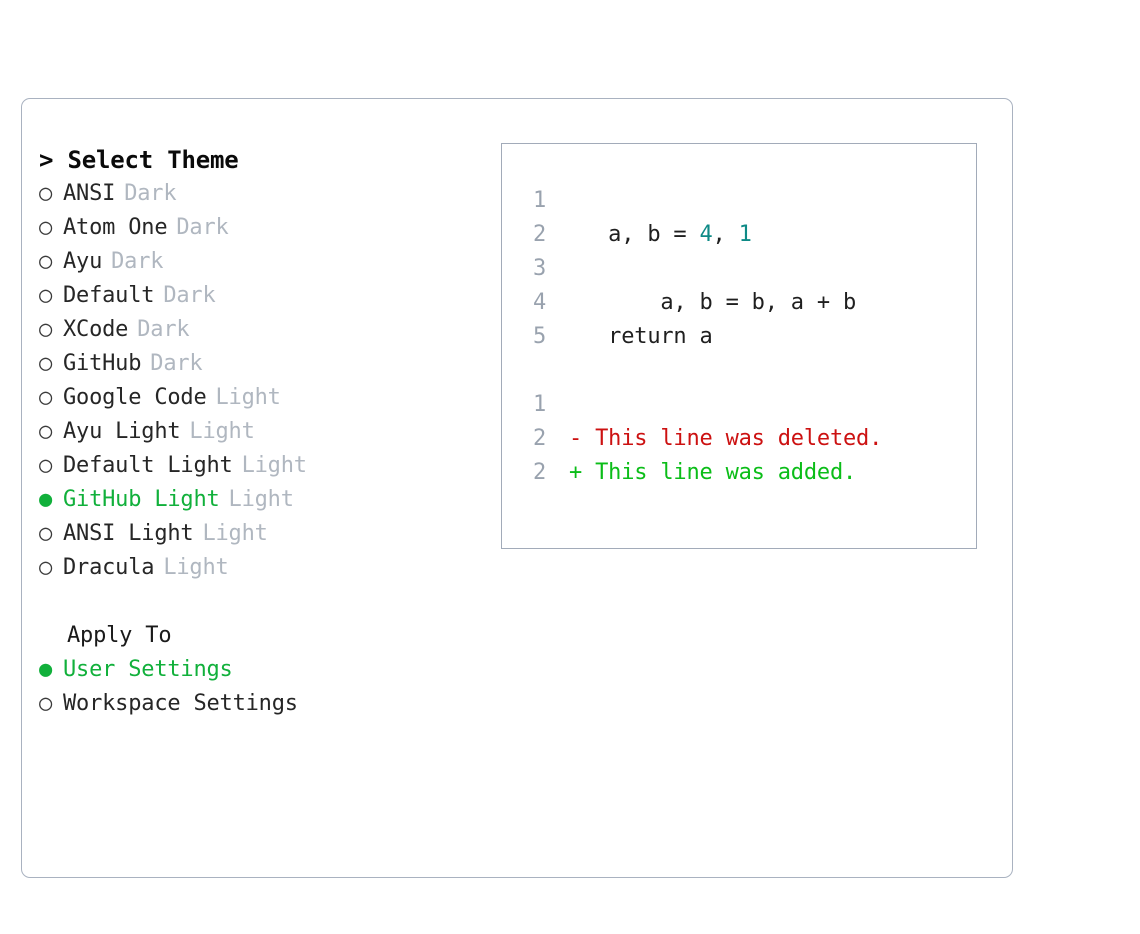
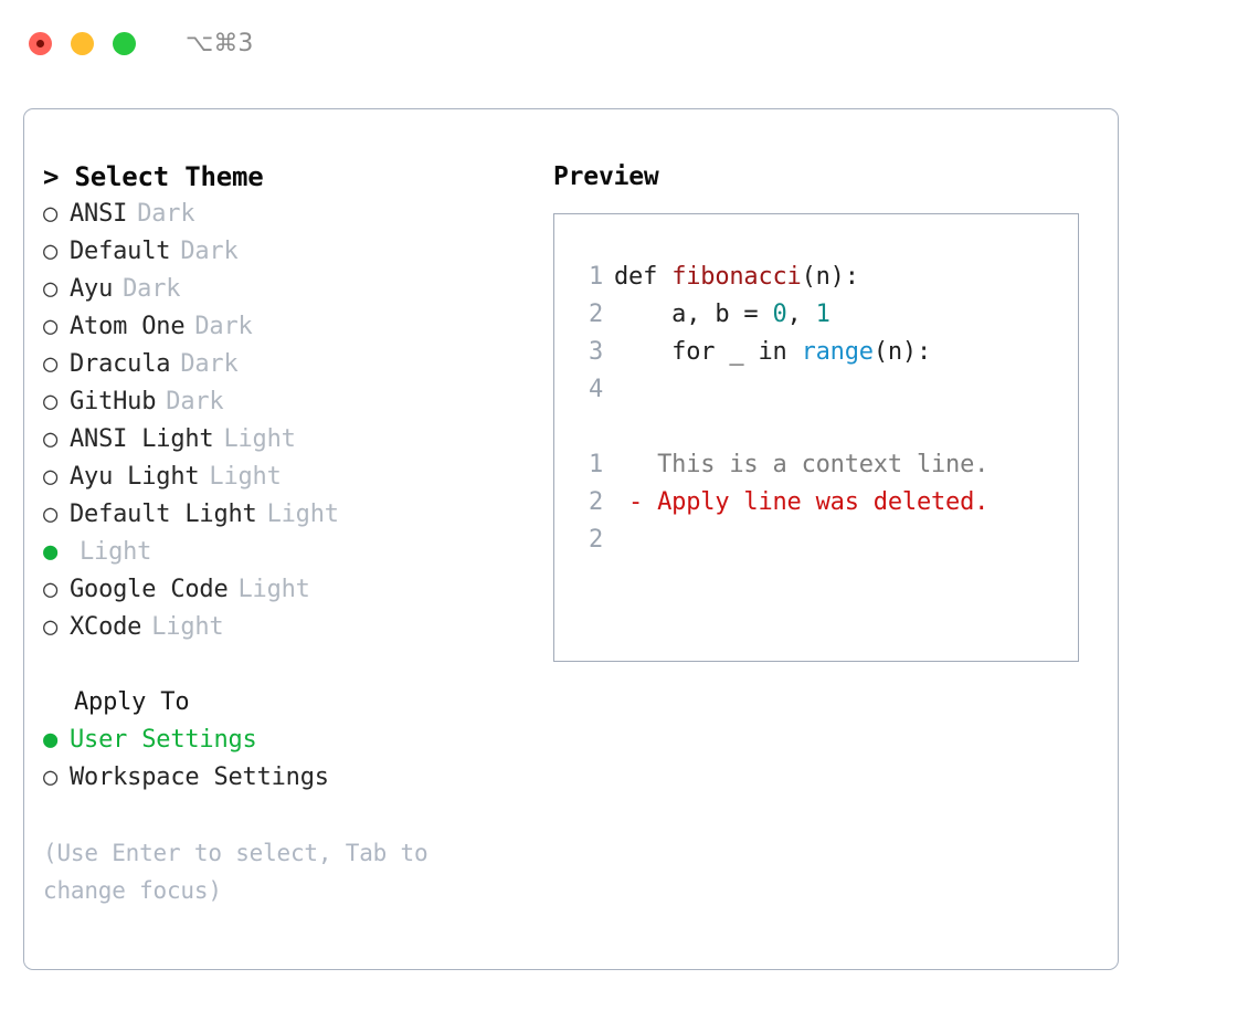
+ ⌥⌘3
  > Select Theme
  ○
  ANSI
  Dark
  ○
- Atom One
+ Default
  Dark
  ○
  Ayu
  Dark
  ○
- Default
+ Atom One
  Dark
  ○
- XCode
+ Dracula
  Dark
  ○
  GitHub
  Dark
  ○
- Google Code
+ ANSI Light
  Light
  ○
  Ayu Light
  Light
  ○
  Default Light
  Light
  ●
- GitHub Light
  Light
  ○
- ANSI Light
+ Google Code
  Light
  ○
- Dracula
+ XCode
  Light
  Apply To
  ●
  User Settings
  ○
  Workspace Settings
+ (Use Enter to select, Tab to change focus)
+ Preview
  1
+ def fibonacci(n):
  2
- a, b = 4, 1
+ a, b = 0, 1
  3
+ for _ in range(n):
  4
- a, b = b, a + b
- 5
- return a
  1
+ This is a context line.
  2
- - This line was deleted.
+ - Apply line was deleted.
  2
- + This line was added.
